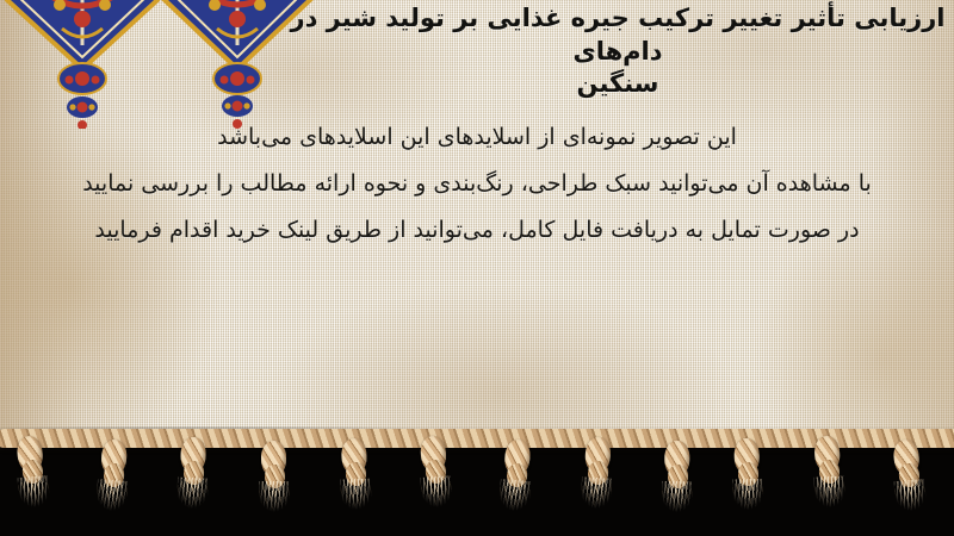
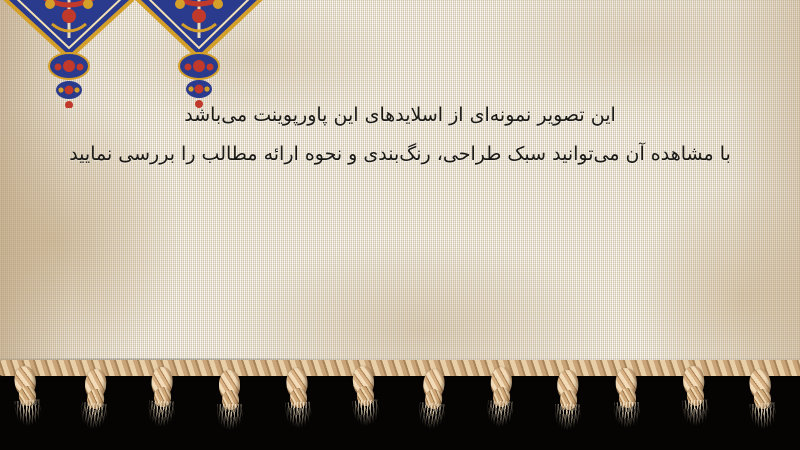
- ارزیابی تأثیر تغییر ترکیب جیره غذایی بر تولید شیر در دام‌های
- سنگین
- این تصویر نمونه‌ای از اسلایدهای این اسلایدهای می‌باشد
+ این تصویر نمونه‌ای از اسلایدهای این پاورپوینت می‌باشد
  با مشاهده آن میتوانید سبک طراحی، رنگ‌بندی و نحوه ارائه مطالب را بررسی نمایید
- در صورت تمایل به دریافت فایل کامل، می‌توانید از طریق لینک خرید اقدام فرمایید
